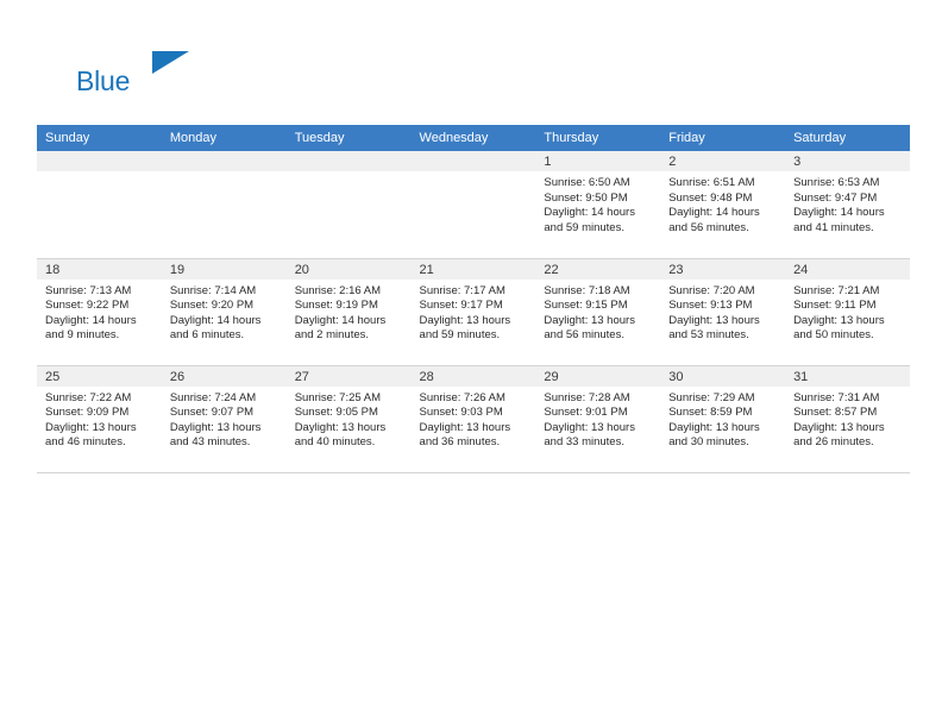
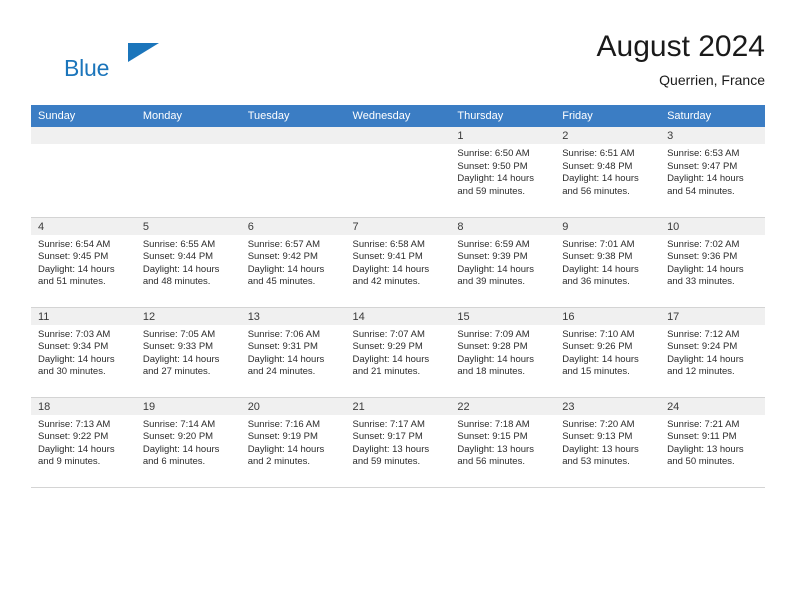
  Blue
+ August 2024
+ Querrien, France
  Sunday	Monday	Tuesday	Wednesday	Thursday	Friday	Saturday
- 				1Sunrise: 6:50 AMSunset: 9:50 PMDaylight: 14 hoursand 59 minutes.	2Sunrise: 6:51 AMSunset: 9:48 PMDaylight: 14 hoursand 56 minutes.	3Sunrise: 6:53 AMSunset: 9:47 PMDaylight: 14 hoursand 41 minutes.
+ 				1Sunrise: 6:50 AMSunset: 9:50 PMDaylight: 14 hoursand 59 minutes.	2Sunrise: 6:51 AMSunset: 9:48 PMDaylight: 14 hoursand 56 minutes.	3Sunrise: 6:53 AMSunset: 9:47 PMDaylight: 14 hoursand 54 minutes.
+ 4Sunrise: 6:54 AMSunset: 9:45 PMDaylight: 14 hoursand 51 minutes.	5Sunrise: 6:55 AMSunset: 9:44 PMDaylight: 14 hoursand 48 minutes.	6Sunrise: 6:57 AMSunset: 9:42 PMDaylight: 14 hoursand 45 minutes.	7Sunrise: 6:58 AMSunset: 9:41 PMDaylight: 14 hoursand 42 minutes.	8Sunrise: 6:59 AMSunset: 9:39 PMDaylight: 14 hoursand 39 minutes.	9Sunrise: 7:01 AMSunset: 9:38 PMDaylight: 14 hoursand 36 minutes.	10Sunrise: 7:02 AMSunset: 9:36 PMDaylight: 14 hoursand 33 minutes.
+ 11Sunrise: 7:03 AMSunset: 9:34 PMDaylight: 14 hoursand 30 minutes.	12Sunrise: 7:05 AMSunset: 9:33 PMDaylight: 14 hoursand 27 minutes.	13Sunrise: 7:06 AMSunset: 9:31 PMDaylight: 14 hoursand 24 minutes.	14Sunrise: 7:07 AMSunset: 9:29 PMDaylight: 14 hoursand 21 minutes.	15Sunrise: 7:09 AMSunset: 9:28 PMDaylight: 14 hoursand 18 minutes.	16Sunrise: 7:10 AMSunset: 9:26 PMDaylight: 14 hoursand 15 minutes.	17Sunrise: 7:12 AMSunset: 9:24 PMDaylight: 14 hoursand 12 minutes.
- 18Sunrise: 7:13 AMSunset: 9:22 PMDaylight: 14 hoursand 9 minutes.	19Sunrise: 7:14 AMSunset: 9:20 PMDaylight: 14 hoursand 6 minutes.	20Sunrise: 2:16 AMSunset: 9:19 PMDaylight: 14 hoursand 2 minutes.	21Sunrise: 7:17 AMSunset: 9:17 PMDaylight: 13 hoursand 59 minutes.	22Sunrise: 7:18 AMSunset: 9:15 PMDaylight: 13 hoursand 56 minutes.	23Sunrise: 7:20 AMSunset: 9:13 PMDaylight: 13 hoursand 53 minutes.	24Sunrise: 7:21 AMSunset: 9:11 PMDaylight: 13 hoursand 50 minutes.
+ 18Sunrise: 7:13 AMSunset: 9:22 PMDaylight: 14 hoursand 9 minutes.	19Sunrise: 7:14 AMSunset: 9:20 PMDaylight: 14 hoursand 6 minutes.	20Sunrise: 7:16 AMSunset: 9:19 PMDaylight: 14 hoursand 2 minutes.	21Sunrise: 7:17 AMSunset: 9:17 PMDaylight: 13 hoursand 59 minutes.	22Sunrise: 7:18 AMSunset: 9:15 PMDaylight: 13 hoursand 56 minutes.	23Sunrise: 7:20 AMSunset: 9:13 PMDaylight: 13 hoursand 53 minutes.	24Sunrise: 7:21 AMSunset: 9:11 PMDaylight: 13 hoursand 50 minutes.
- 25Sunrise: 7:22 AMSunset: 9:09 PMDaylight: 13 hoursand 46 minutes.	26Sunrise: 7:24 AMSunset: 9:07 PMDaylight: 13 hoursand 43 minutes.	27Sunrise: 7:25 AMSunset: 9:05 PMDaylight: 13 hoursand 40 minutes.	28Sunrise: 7:26 AMSunset: 9:03 PMDaylight: 13 hoursand 36 minutes.	29Sunrise: 7:28 AMSunset: 9:01 PMDaylight: 13 hoursand 33 minutes.	30Sunrise: 7:29 AMSunset: 8:59 PMDaylight: 13 hoursand 30 minutes.	31Sunrise: 7:31 AMSunset: 8:57 PMDaylight: 13 hoursand 26 minutes.
